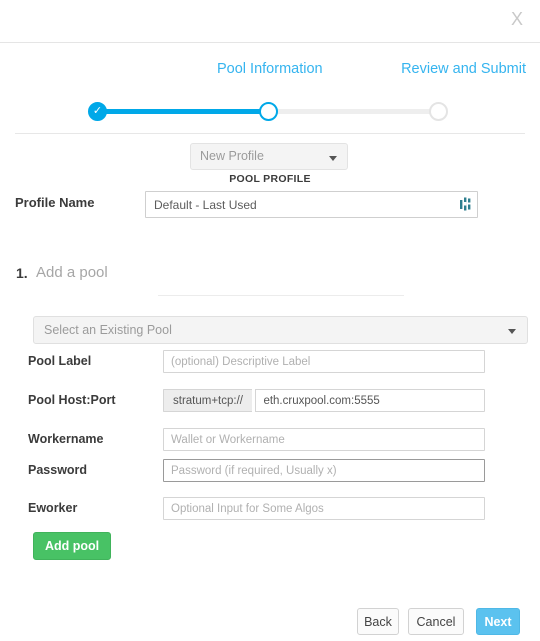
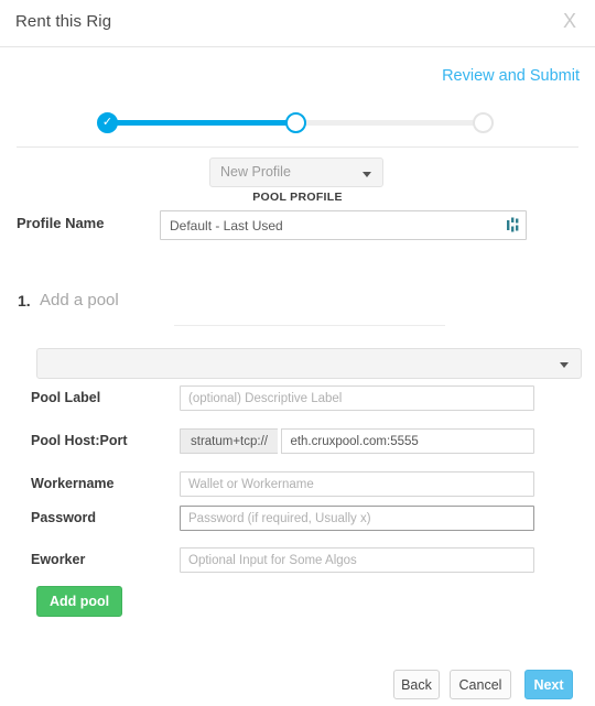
+ Rent this Rig
  X
- Pool Information
  Review and Submit
  ✓
  New Profile
  POOL PROFILE
  Profile Name
  Default - Last Used
  1.
  Add a pool
- Select an Existing Pool
  Pool Label
  (optional) Descriptive Label
  Pool Host:Port
  stratum+tcp:// eth.cruxpool.com:5555
  Workername
  Wallet or Workername
  Password
  Password (if required, Usually x)
  Eworker
  Optional Input for Some Algos
  Add pool
  Back
  Cancel
  Next
